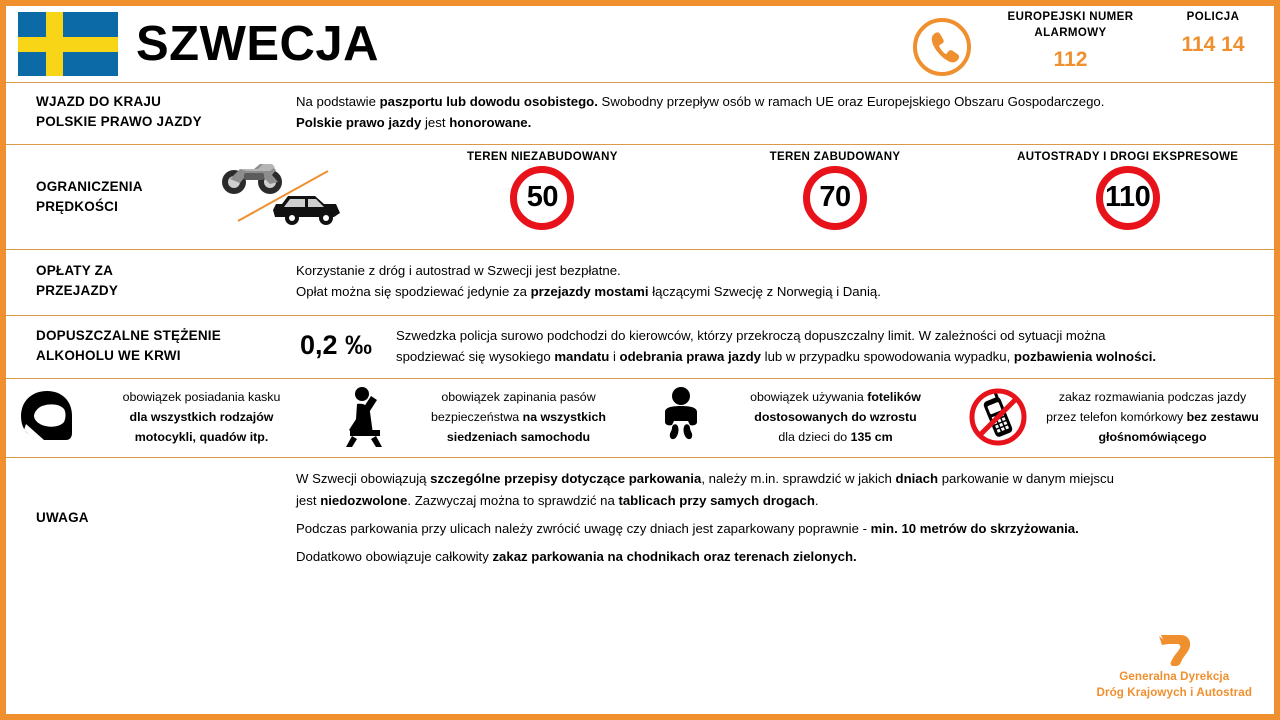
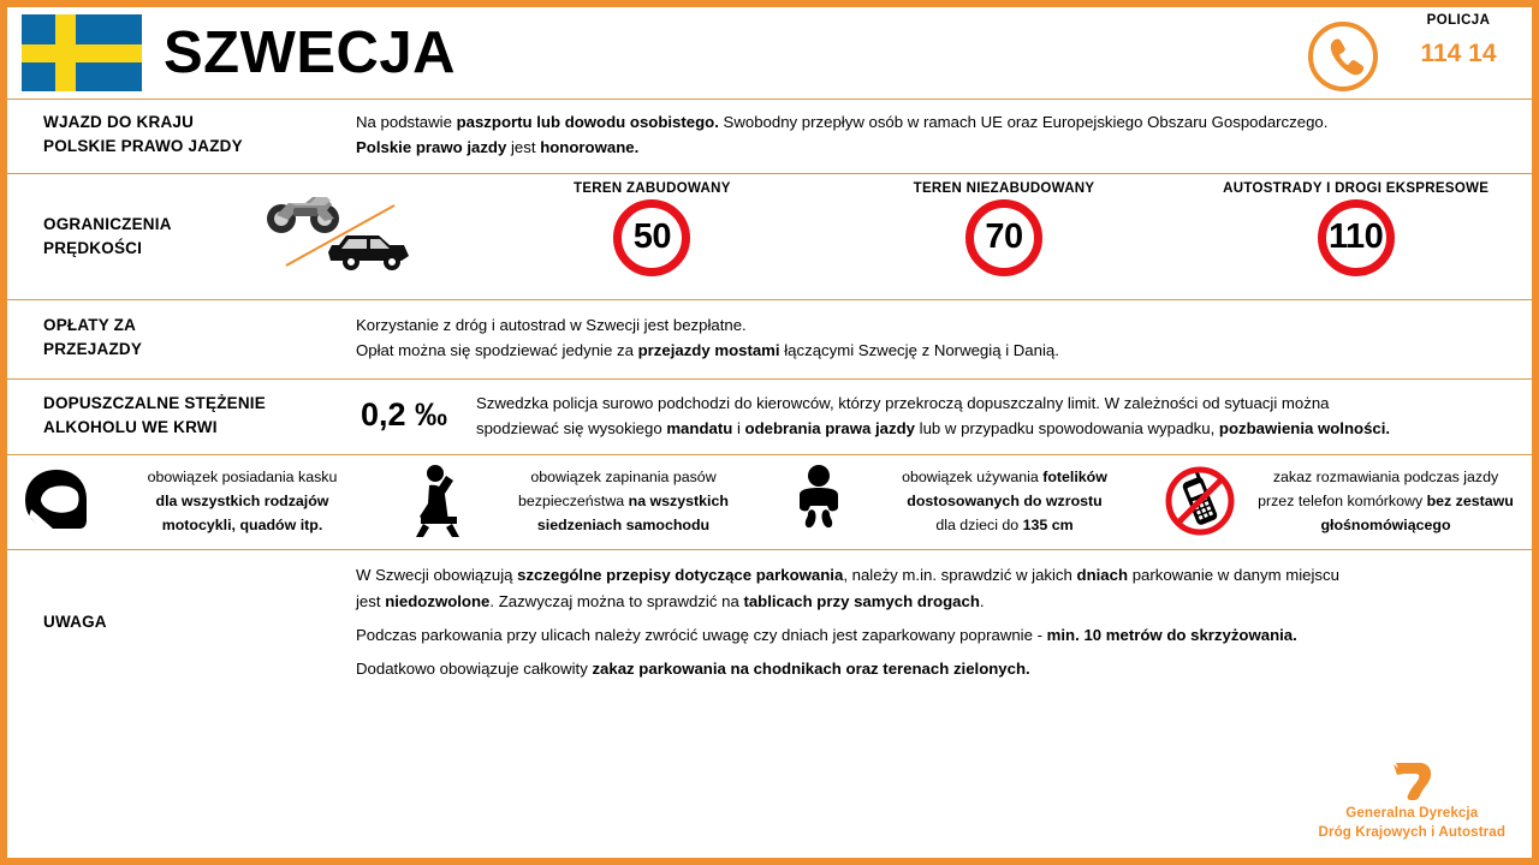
  SZWECJA
- EUROPEJSKI NUMER
- ALARMOWY
- 112
  POLICJA
  114 14
  WJAZD DO KRAJU
  POLSKIE PRAWO JAZDY
  Na podstawie paszportu lub dowodu osobistego. Swobodny przepływ osób w ramach UE oraz Europejskiego Obszaru Gospodarczego.
  Polskie prawo jazdy jest honorowane.
  OGRANICZENIA
  PRĘDKOŚCI
- TEREN NIEZABUDOWANY
+ TEREN ZABUDOWANY
  50
- TEREN ZABUDOWANY
+ TEREN NIEZABUDOWANY
  70
  AUTOSTRADY I DROGI EKSPRESOWE
  110
  OPŁATY ZA
  PRZEJAZDY
  Korzystanie z dróg i autostrad w Szwecji jest bezpłatne.
  Opłat można się spodziewać jedynie za przejazdy mostami łączącymi Szwecję z Norwegią i Danią.
  DOPUSZCZALNE STĘŻENIE
  ALKOHOLU WE KRWI
  0,2 ‰
  Szwedzka policja surowo podchodzi do kierowców, którzy przekroczą dopuszczalny limit. W zależności od sytuacji można
  spodziewać się wysokiego mandatu i odebrania prawa jazdy lub w przypadku spowodowania wypadku, pozbawienia wolności.
  obowiązek posiadania kasku
  dla wszystkich rodzajów
  motocykli, quadów itp.
  obowiązek zapinania pasów
  bezpieczeństwa na wszystkich
  siedzeniach samochodu
  obowiązek używania fotelików
  dostosowanych do wzrostu
  dla dzieci do 135 cm
  zakaz rozmawiania podczas jazdy
  przez telefon komórkowy bez zestawu
  głośnomówiącego
  UWAGA
  W Szwecji obowiązują szczególne przepisy dotyczące parkowania, należy m.in. sprawdzić w jakich dniach parkowanie w danym miejscu
  jest niedozwolone. Zazwyczaj można to sprawdzić na tablicach przy samych drogach.
  Podczas parkowania przy ulicach należy zwrócić uwagę czy dniach jest zaparkowany poprawnie - min. 10 metrów do skrzyżowania.
  Dodatkowo obowiązuje całkowity zakaz parkowania na chodnikach oraz terenach zielonych.
  Generalna Dyrekcja
  Dróg Krajowych i Autostrad
